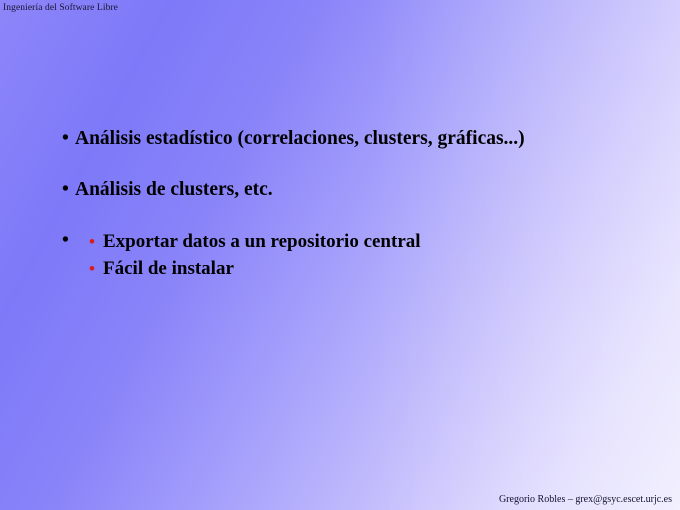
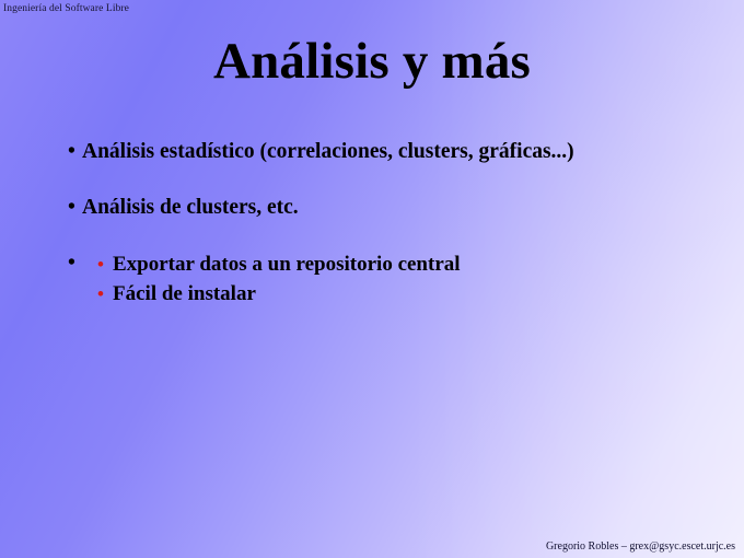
  Ingeniería del Software Libre
+ Análisis y más
  •
  Análisis estadístico (correlaciones, clusters, gráficas...)
  •
  Análisis de clusters, etc.
  •
  •
  Exportar datos a un repositorio central
  •
  Fácil de instalar
  Gregorio Robles – grex@gsyc.escet.urjc.es
